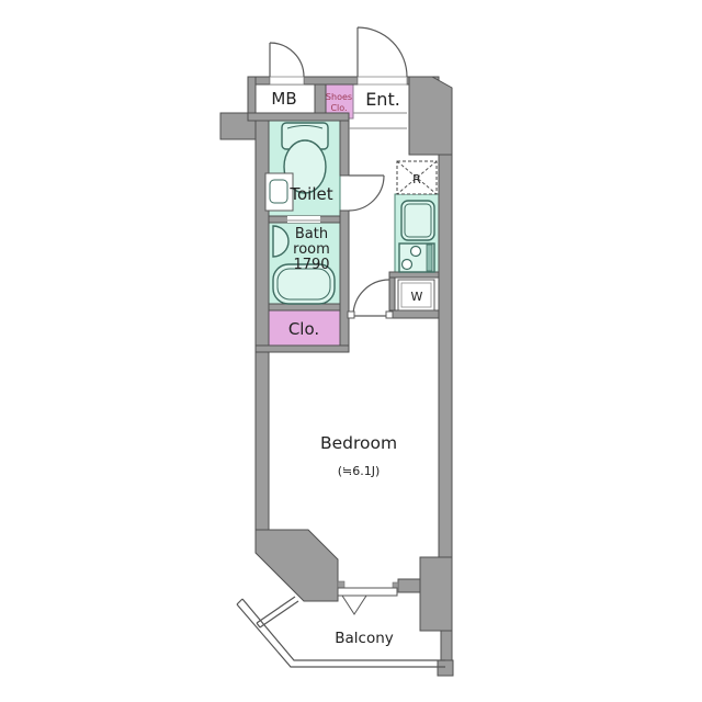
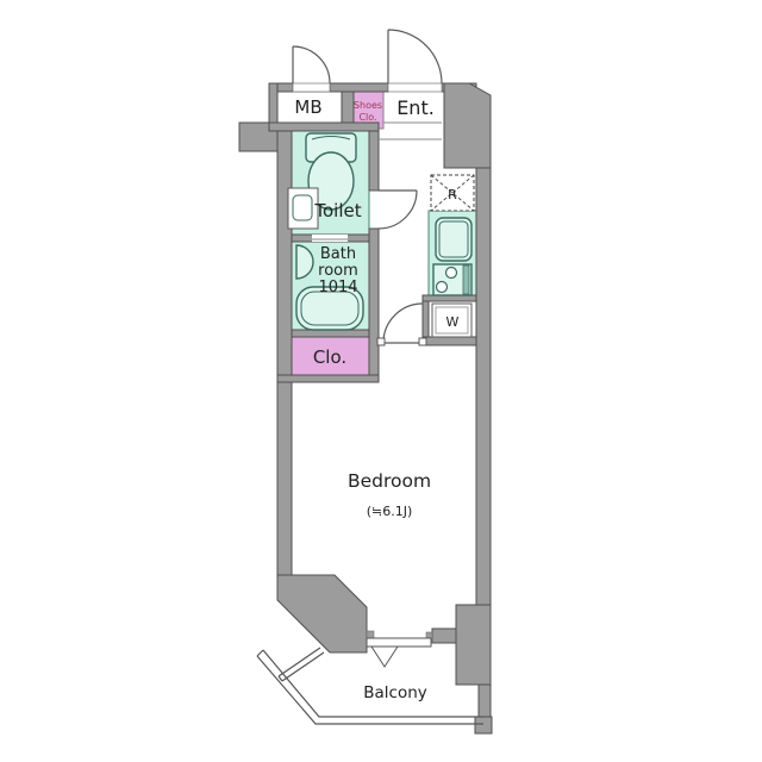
  MB
  Shoes
  Clo.
  Ent.
  Toilet
  Bath
  room
- 1790
+ 1014
  Clo.
  R
  W
  Bedroom
  (≒6.1J)
  Balcony
